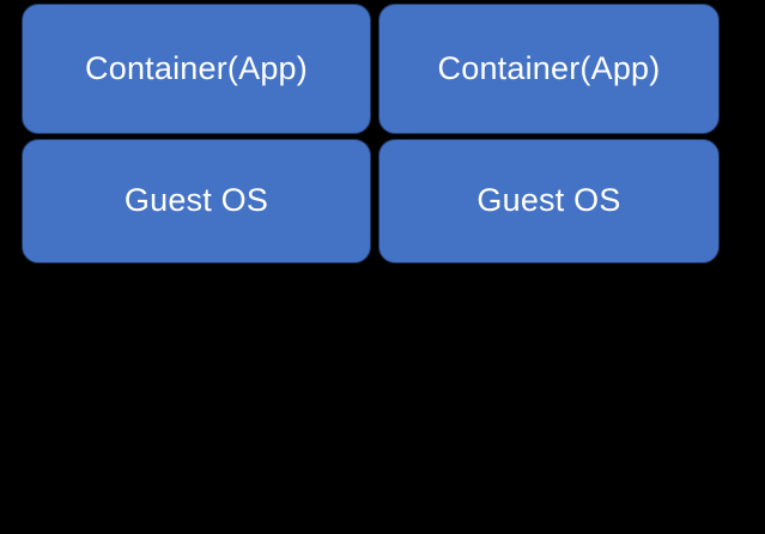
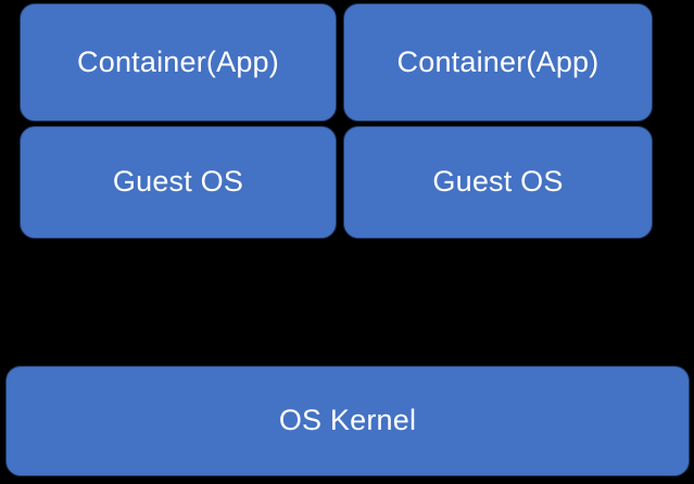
  Container(App)
  Container(App)
  Guest OS
  Guest OS
+ OS Kernel
